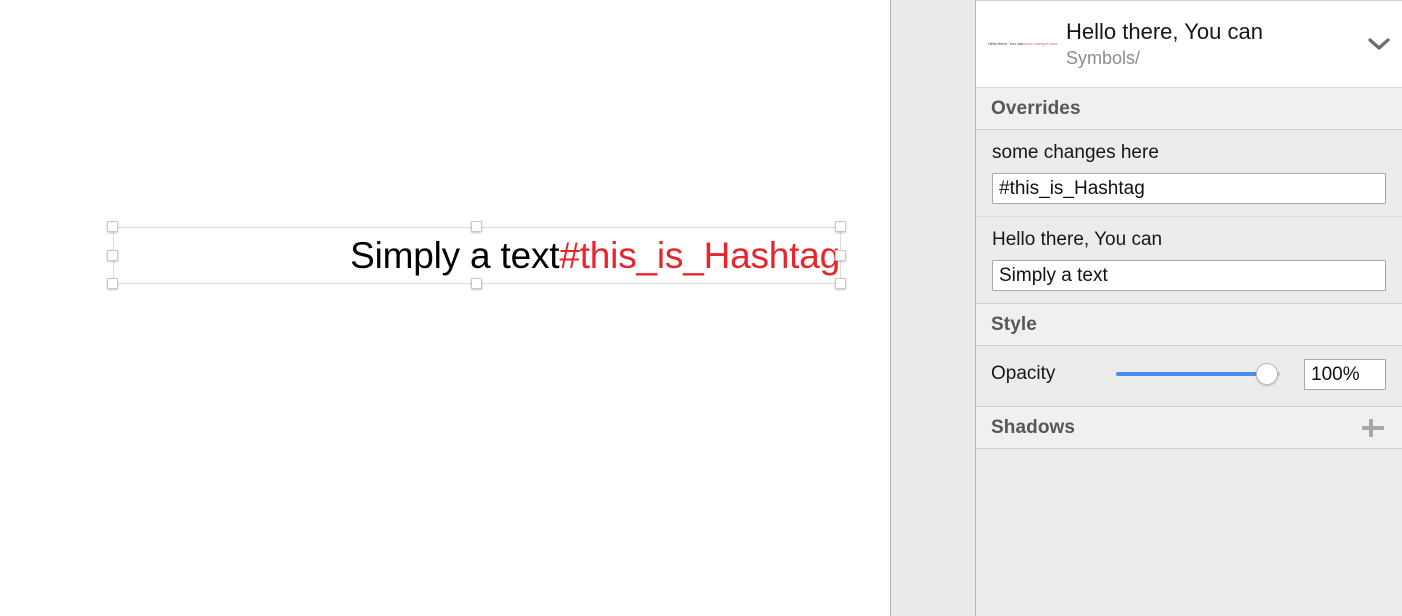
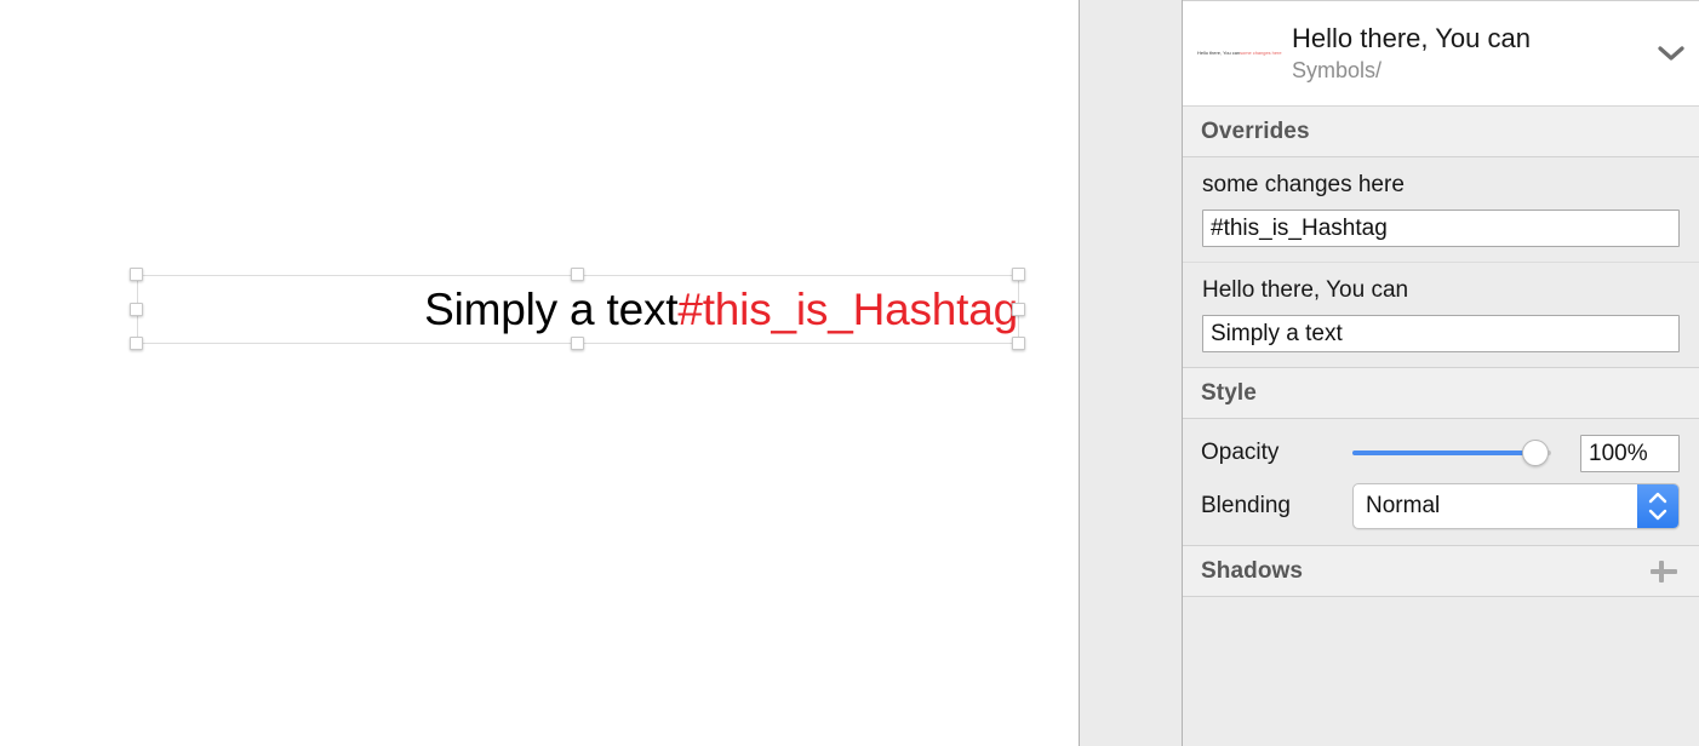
  Simply a text#this_is_Hashtag
  Hello there, You can
  Symbols/
  Overrides
  some changes here
  #this_is_Hashtag
  Hello there, You can
  Simply a text
  Style
  Opacity
  100%
+ Blending
+ Normal
  Shadows
